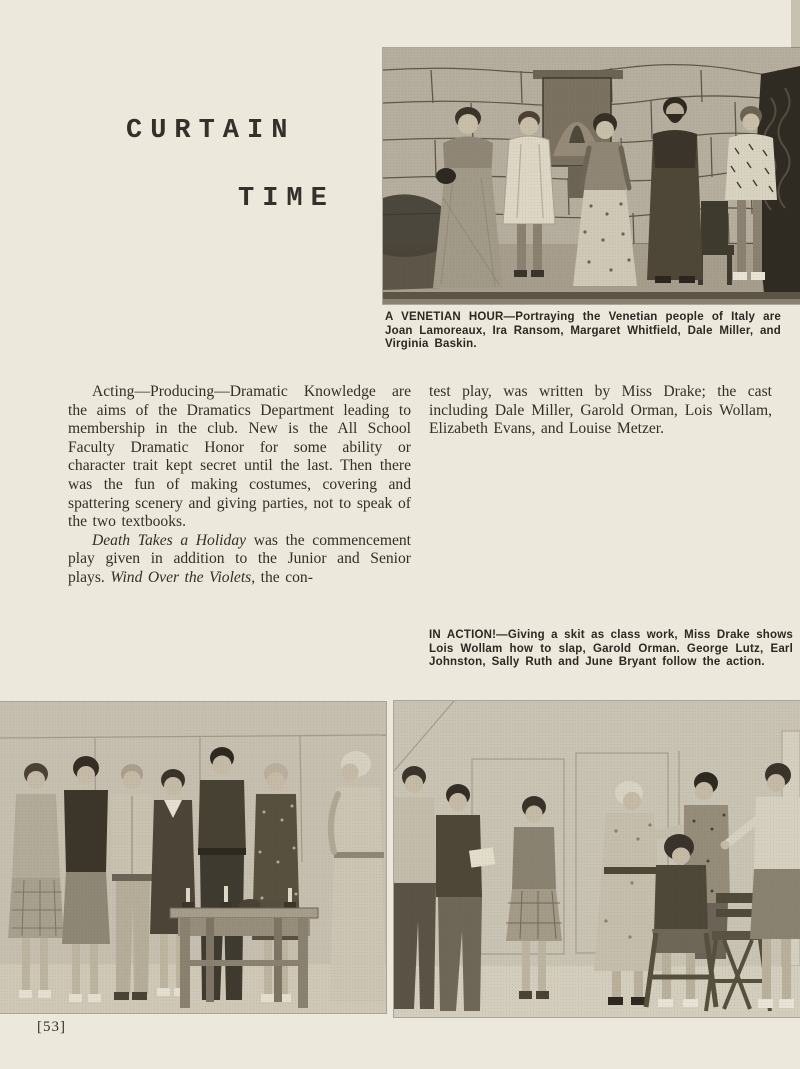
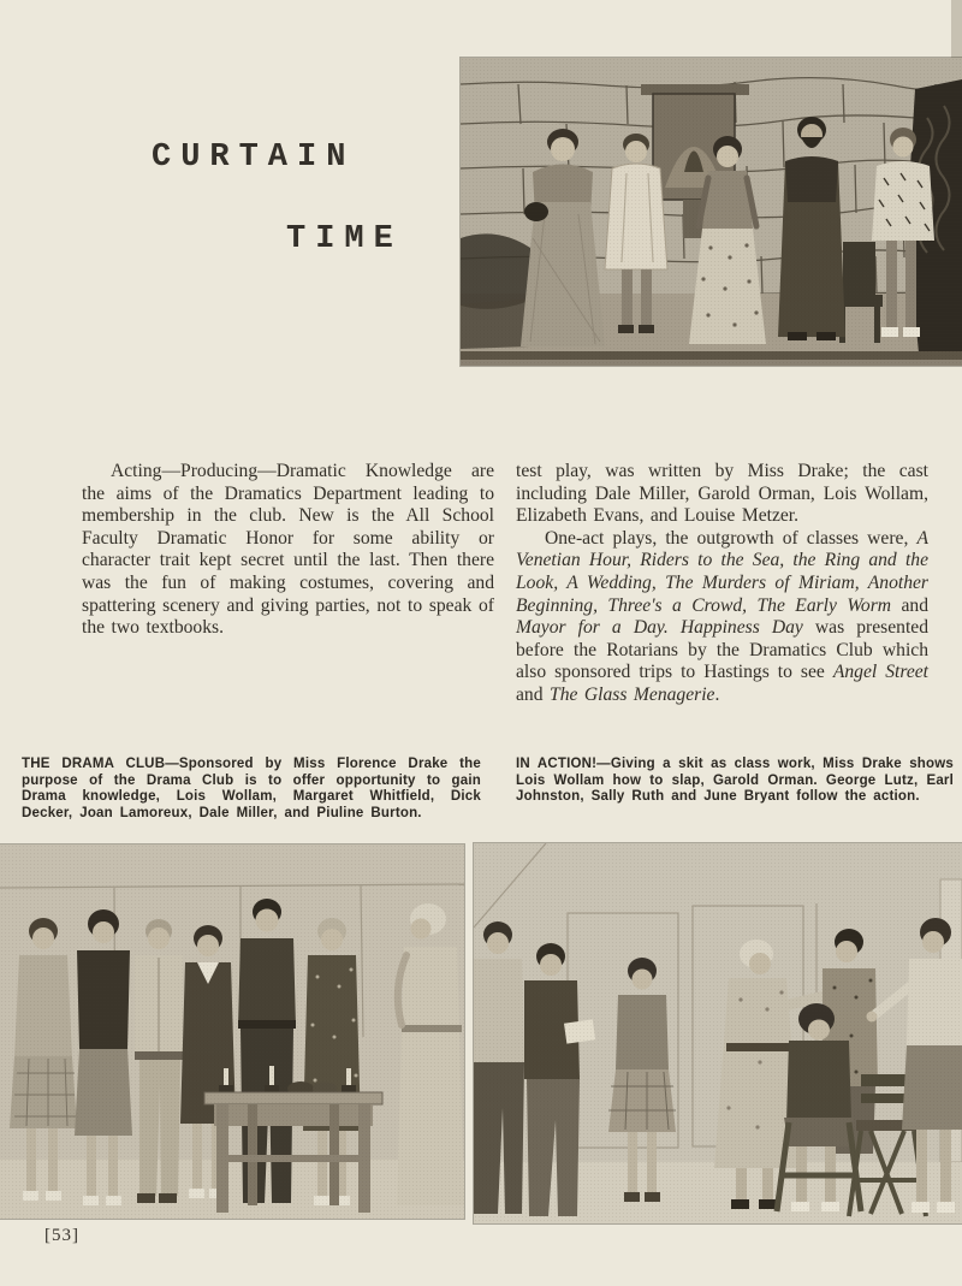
  CURTAIN
  TIME
- A VENETIAN HOUR—Portraying the Venetian people of Italy are Joan Lamoreaux, Ira Ransom, Margaret Whitfield, Dale Miller, and Virginia Baskin.
  Acting—Producing—Dramatic Knowledge are the aims of the Dramatics Department leading to membership in the club. New is the All School Faculty Dramatic Honor for some ability or character trait kept secret until the last. Then there was the fun of making costumes, covering and spattering scenery and giving parties, not to speak of the two textbooks.
- Death Takes a Holiday was the commencement play given in addition to the Junior and Senior plays. Wind Over the Violets, the con-
  test play, was written by Miss Drake; the cast including Dale Miller, Garold Orman, Lois Wollam, Elizabeth Evans, and Louise Metzer.
+ One-act plays, the outgrowth of classes were, A Venetian Hour, Riders to the Sea, the Ring and the Look, A Wedding, The Murders of Miriam, Another Beginning, Three's a Crowd, The Early Worm and Mayor for a Day. Happiness Day was presented before the Rotarians by the Dramatics Club which also sponsored trips to Hastings to see Angel Street and The Glass Menagerie.
+ THE DRAMA CLUB—Sponsored by Miss Florence Drake the purpose of the Drama Club is to offer opportunity to gain Drama knowledge, Lois Wollam, Margaret Whitfield, Dick Decker, Joan Lamoreux, Dale Miller, and Piuline Burton.
  IN ACTION!—Giving a skit as class work, Miss Drake shows Lois Wollam how to slap, Garold Orman. George Lutz, Earl Johnston, Sally Ruth and June Bryant follow the action.
  [53]
